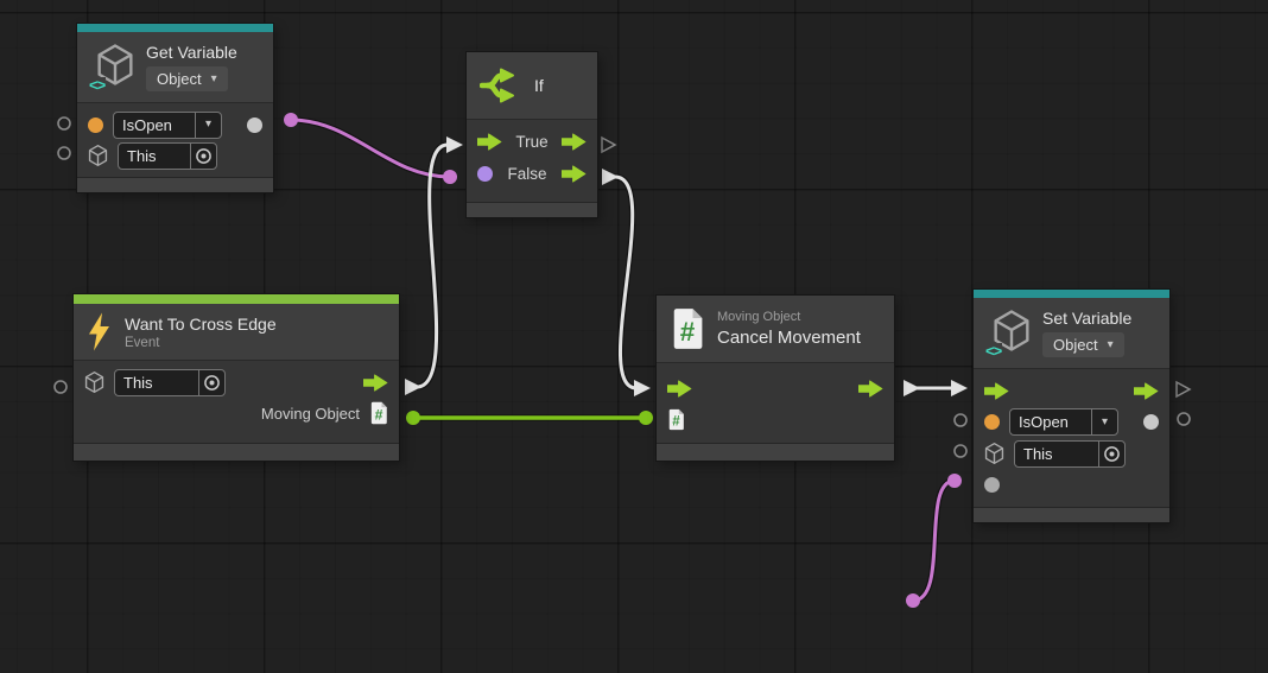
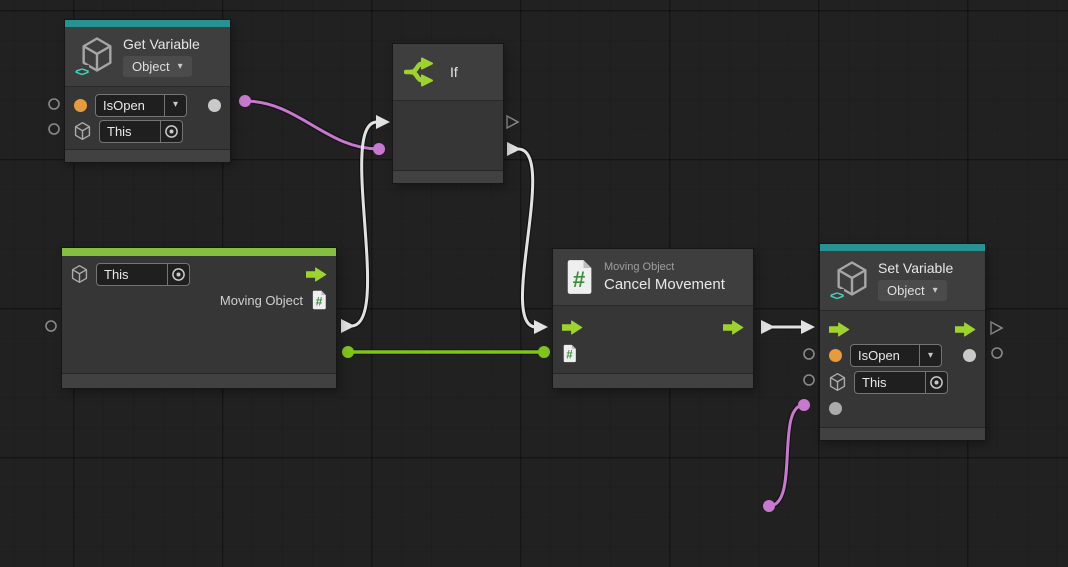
  <>
  Get Variable
  Object
  ▾
  IsOpen
  ▾
  This
  If
- True
- False
- Want To Cross Edge
- Event
  This
  Moving Object
  #
  #
  Moving Object
  Cancel Movement
  #
  <>
  Set Variable
  Object
  ▾
  IsOpen
  ▾
  This
